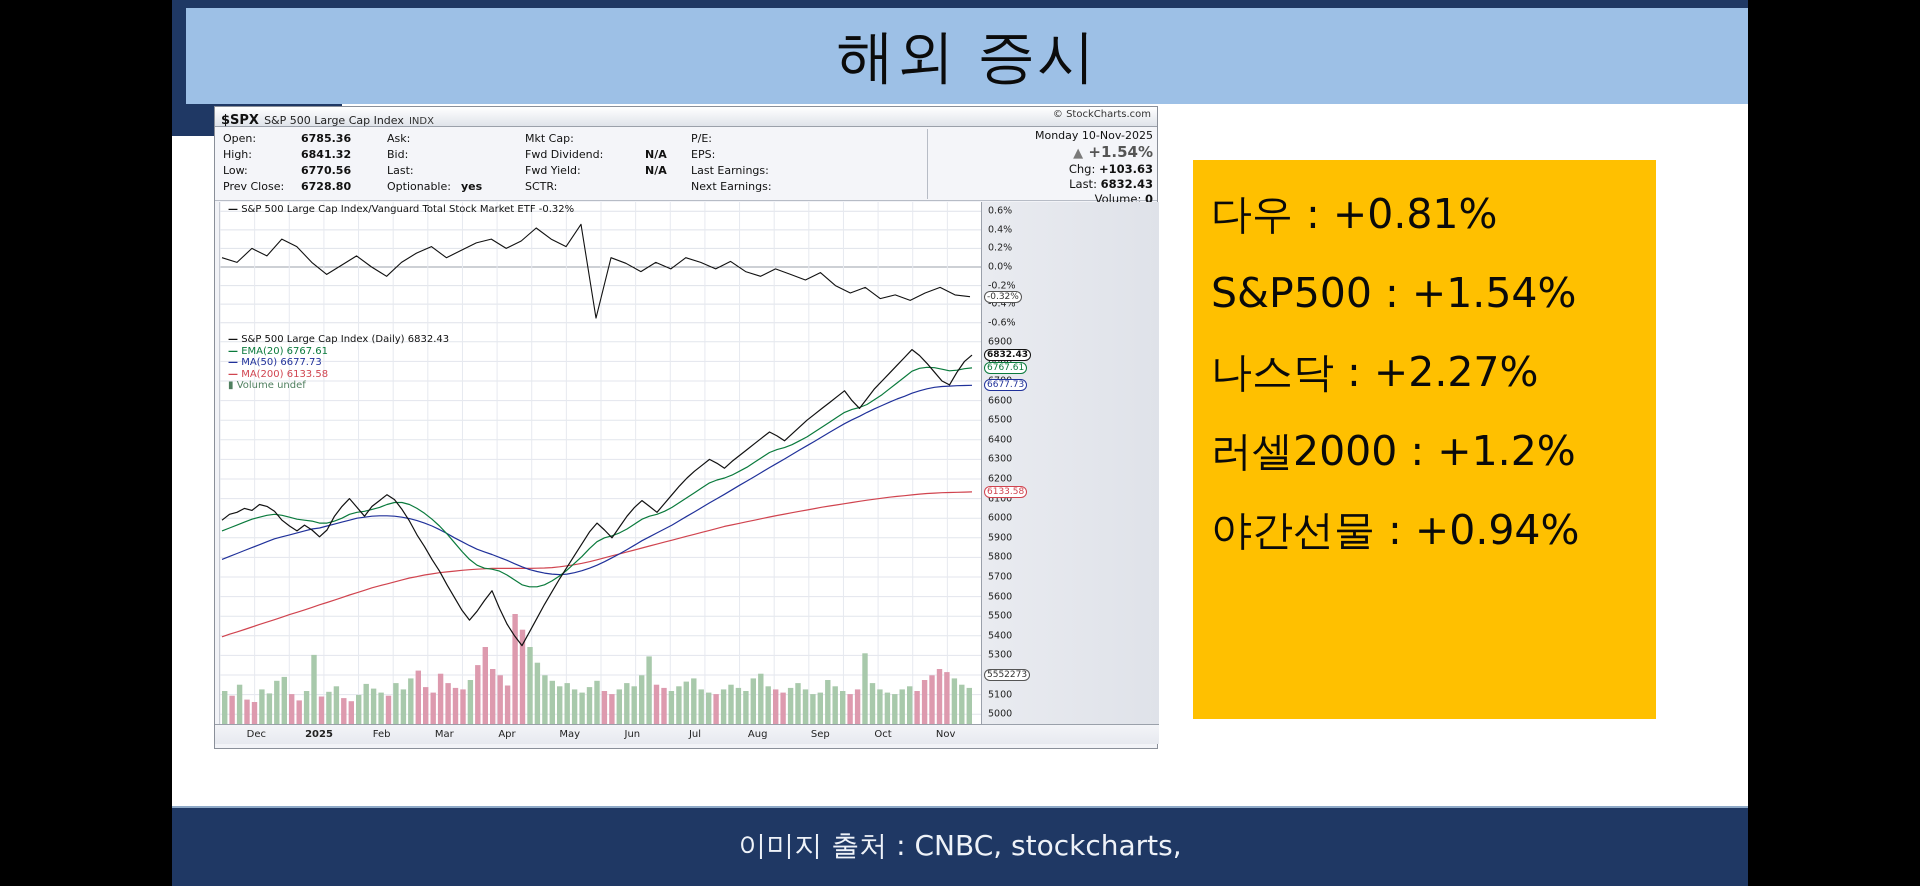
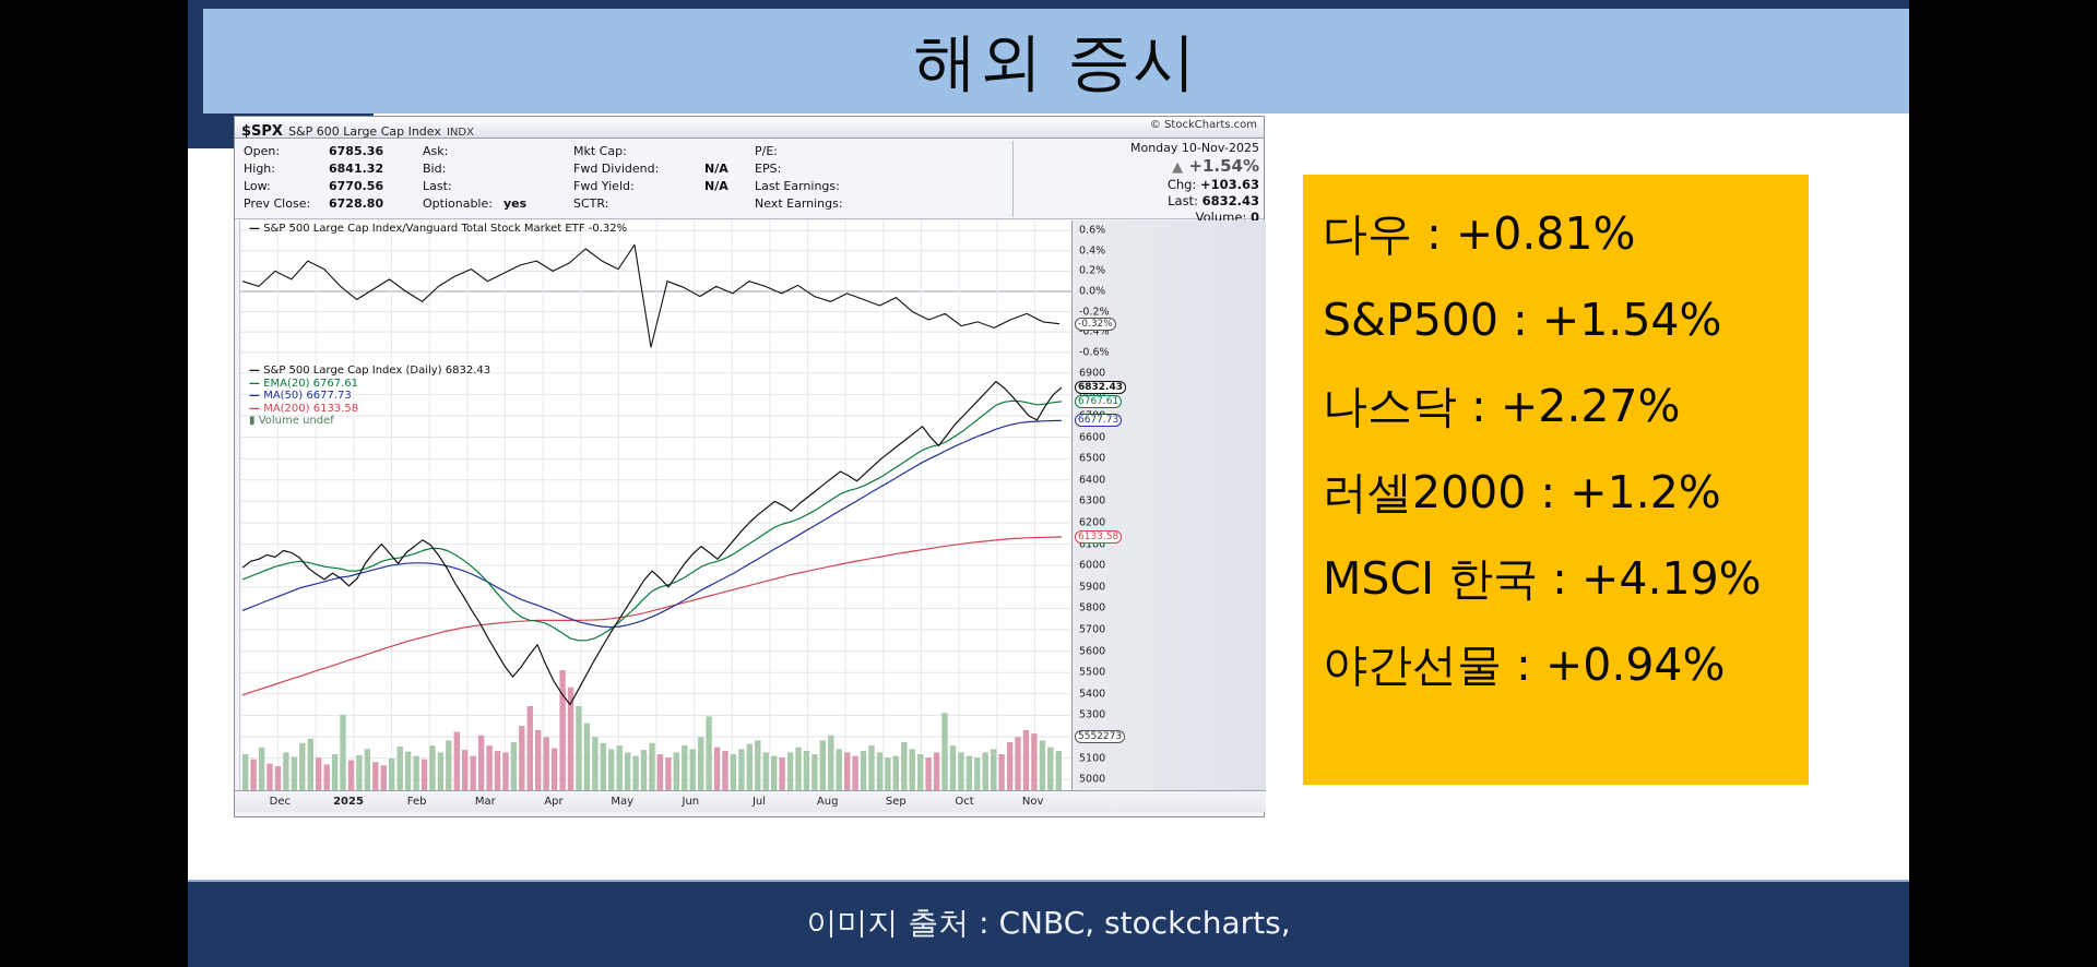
  해외 증시
- $SPX S&P 500 Large Cap Index INDX
+ $SPX S&P 600 Large Cap Index INDX
  © StockCharts.com
  Open:
  6785.36
  Ask:
  Mkt Cap:
  P/E:
  High:
  6841.32
  Bid:
  Fwd Dividend:
  N/A
  EPS:
  Low:
  6770.56
  Last:
  Fwd Yield:
  N/A
  Last Earnings:
  Prev Close:
  6728.80
  Optionable:
  yes
  SCTR:
  Next Earnings:
  Monday 10-Nov-2025
  ▲ +1.54%
  Chg: +103.63
  Last: 6832.43
  Volume: 0
  — S&P 500 Large Cap Index/Vanguard Total Stock Market ETF -0.32%
  0.6%
  0.4%
  0.2%
  0.0%
  -0.2%
  -0.4%
  -0.6%
  -0.32%
  — S&P 500 Large Cap Index (Daily) 6832.43
  — EMA(20) 6767.61
  — MA(50) 6677.73
  — MA(200) 6133.58
  ▮ Volume undef
  6900
  6600
  6500
  6400
  6300
  6200
  6100
  6000
  5900
  5800
  5700
  5600
  5500
  5400
  5300
  5100
  5000
  6832.43
  6767.61
  6677.73
  6133.58
  5552273
  Dec
  2025
  Feb
  Mar
  Apr
  May
  Jun
  Jul
  Aug
  Sep
  Oct
  Nov
  다우 : +0.81%
  S&P500 : +1.54%
  나스닥 : +2.27%
  러셀2000 : +1.2%
+ MSCI 한국 : +4.19%
  야간선물 : +0.94%
  이미지 출처 : CNBC, stockcharts,
